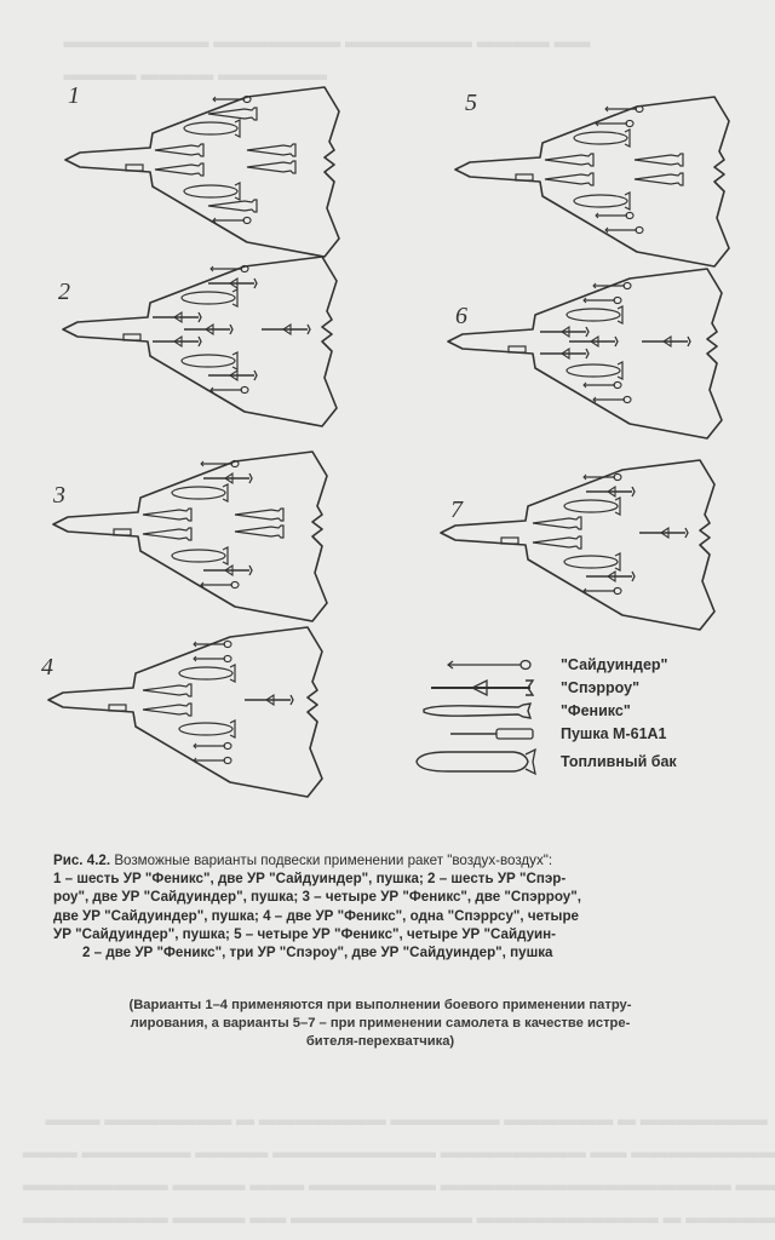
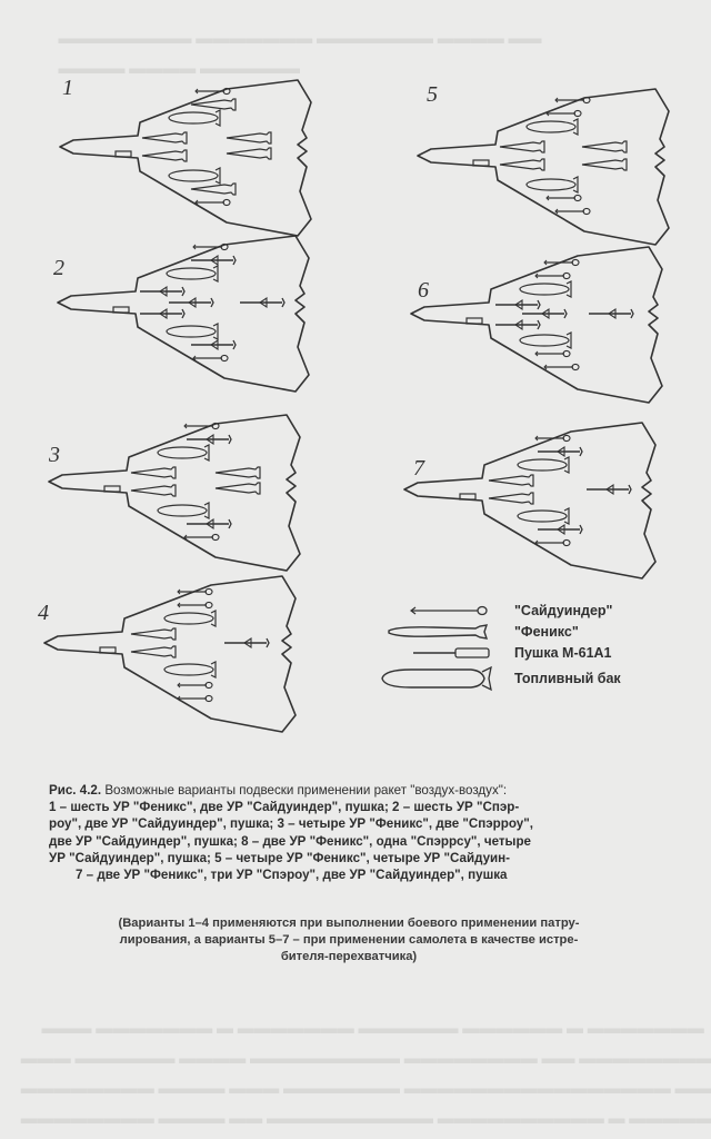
  1
  2
  3
  4
  5
  6
  7
  "Сайдуиндер"
- "Спэрроу"
  "Феникс"
  Пушка М-61А1
  Топливный бак
  Рис. 4.2. Возможные варианты подвески применении ракет "воздух-воздух":
  1 – шесть УР "Феникс", две УР "Сайдуиндер", пушка; 2 – шесть УР "Спэр-
  роу", две УР "Сайдуиндер", пушка; 3 – четыре УР "Феникс", две "Спэрроу",
- две УР "Сайдуиндер", пушка; 4 – две УР "Феникс", одна "Спэррсу", четыре
+ две УР "Сайдуиндер", пушка; 8 – две УР "Феникс", одна "Спэррсу", четыре
  УР "Сайдуиндер", пушка; 5 – четыре УР "Феникс", четыре УР "Сайдуин-
- 2 – две УР "Феникс", три УР "Спэроу", две УР "Сайдуиндер", пушка
+ 7 – две УР "Феникс", три УР "Спэроу", две УР "Сайдуиндер", пушка
  (Варианты 1–4 применяются при выполнении боевого применении патру-
  лирования, а варианты 5–7 – при применении самолета в качестве истре-
  бителя-перехватчика)
